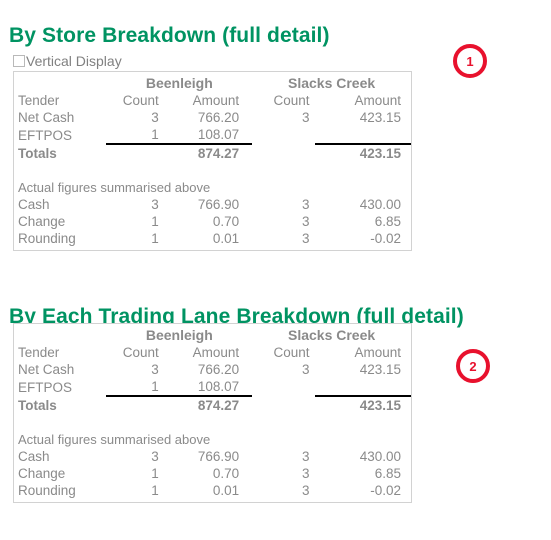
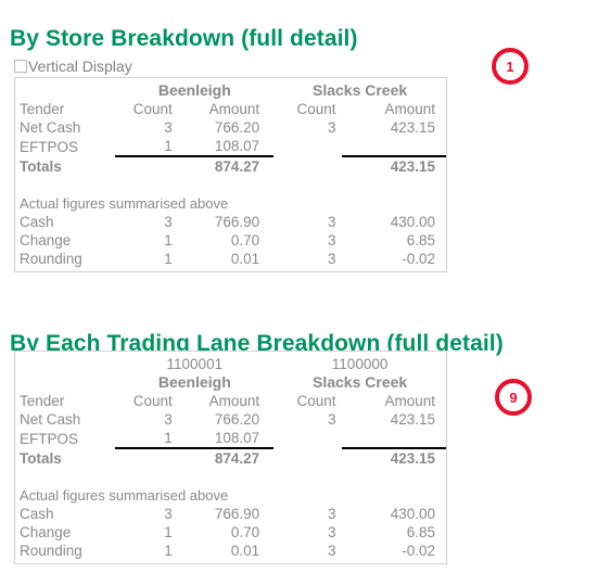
  By Store Breakdown (full detail)
  Vertical Display
  	Beenleigh	Slacks Creek
  Tender	Count	Amount	Count	Amount
  Net Cash	3	766.20	3	423.15
  EFTPOS	1	108.07
  Totals		874.27		423.15
  Actual figures summarised above
  Cash	3	766.90	3	430.00
  Change	1	0.70	3	6.85
  Rounding	1	0.01	3	-0.02
  1
  By Each Trading Lane Breakdown (full detail)
+ 	1100001	1100000
  	Beenleigh	Slacks Creek
  Tender	Count	Amount	Count	Amount
  Net Cash	3	766.20	3	423.15
  EFTPOS	1	108.07
  Totals		874.27		423.15
  Actual figures summarised above
  Cash	3	766.90	3	430.00
  Change	1	0.70	3	6.85
  Rounding	1	0.01	3	-0.02
- 2
+ 9
